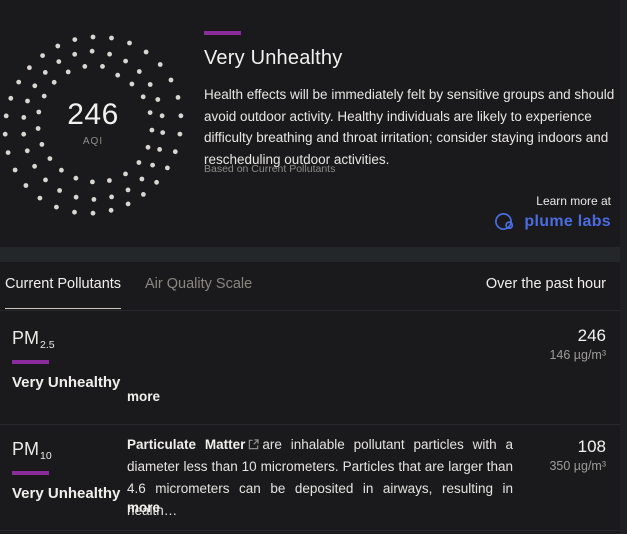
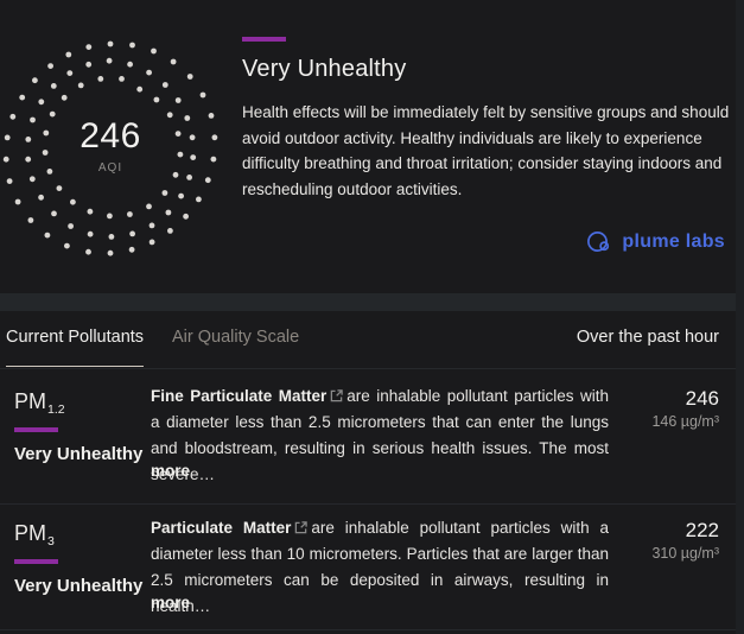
  246
  AQI
  Very Unhealthy
  Health effects will be immediately felt by sensitive groups and should avoid outdoor activity. Healthy individuals are likely to experience difficulty breathing and throat irritation; consider staying indoors and rescheduling outdoor activities.
- Based on Current Pollutants
- Learn more at
  plume labs
  Current Pollutants
  Air Quality Scale
  Over the past hour
- PM2.5
+ PM1.2
  Very Unhealthy
+ Fine Particulate Matter are inhalable pollutant particles with a diameter less than 2.5 micrometers that can enter the lungs and bloodstream, resulting in serious health issues. The most severe…
  more
  246
  146 µg/m³
- PM10
+ PM3
  Very Unhealthy
- Particulate Matter are inhalable pollutant particles with a diameter less than 10 micrometers. Particles that are larger than 4.6 micrometers can be deposited in airways, resulting in health…
+ Particulate Matter are inhalable pollutant particles with a diameter less than 10 micrometers. Particles that are larger than 2.5 micrometers can be deposited in airways, resulting in health…
  more
- 108
+ 222
- 350 µg/m³
+ 310 µg/m³
